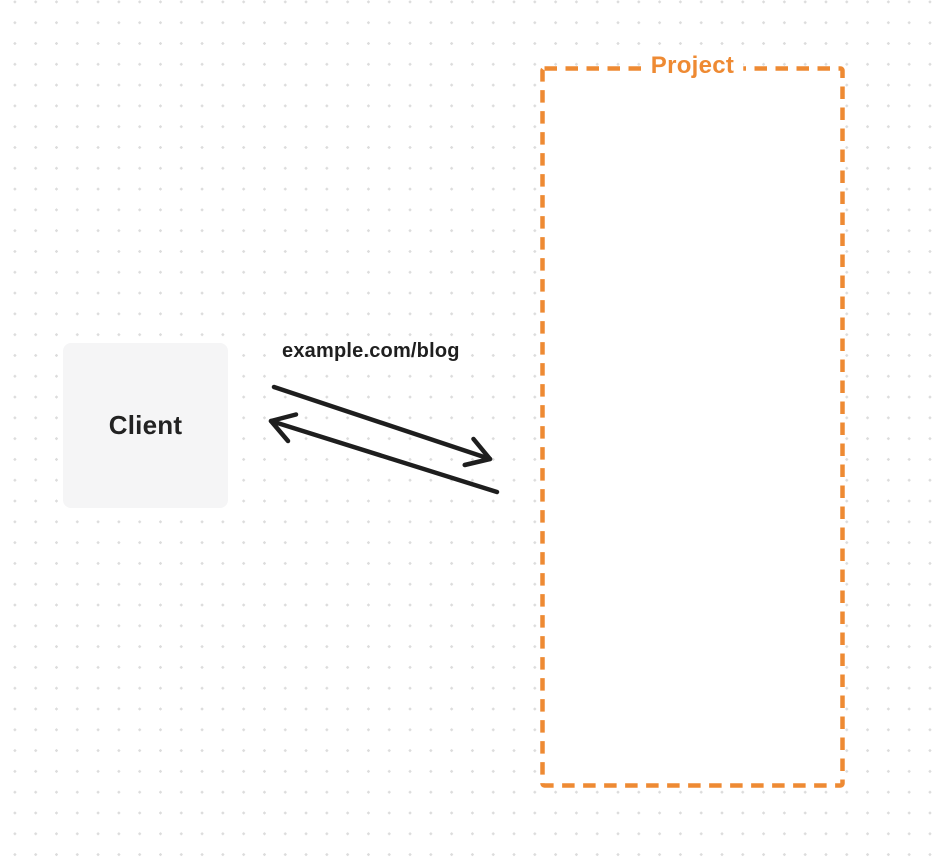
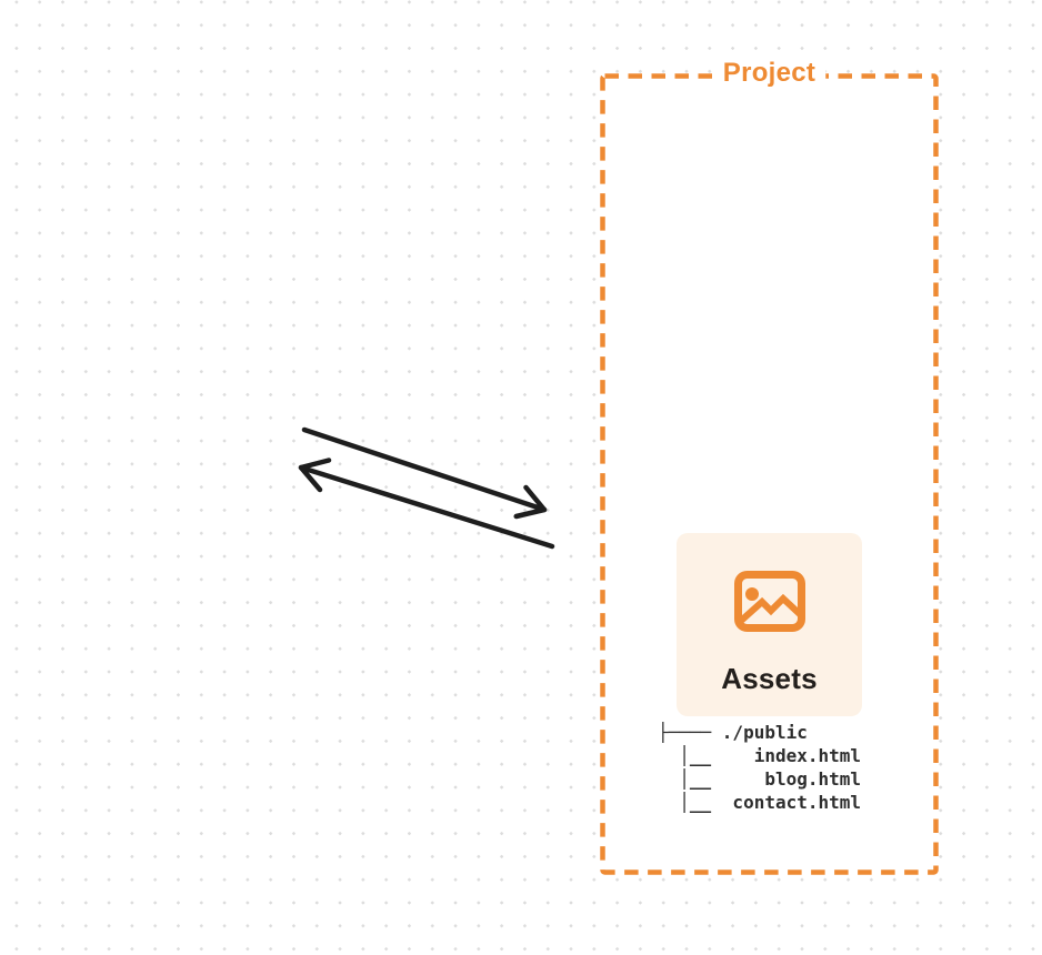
- Client
- example.com/blog
  Project
+ Assets
+ ├──── ./public │__ index.html │__ blog.html │__ contact.html
